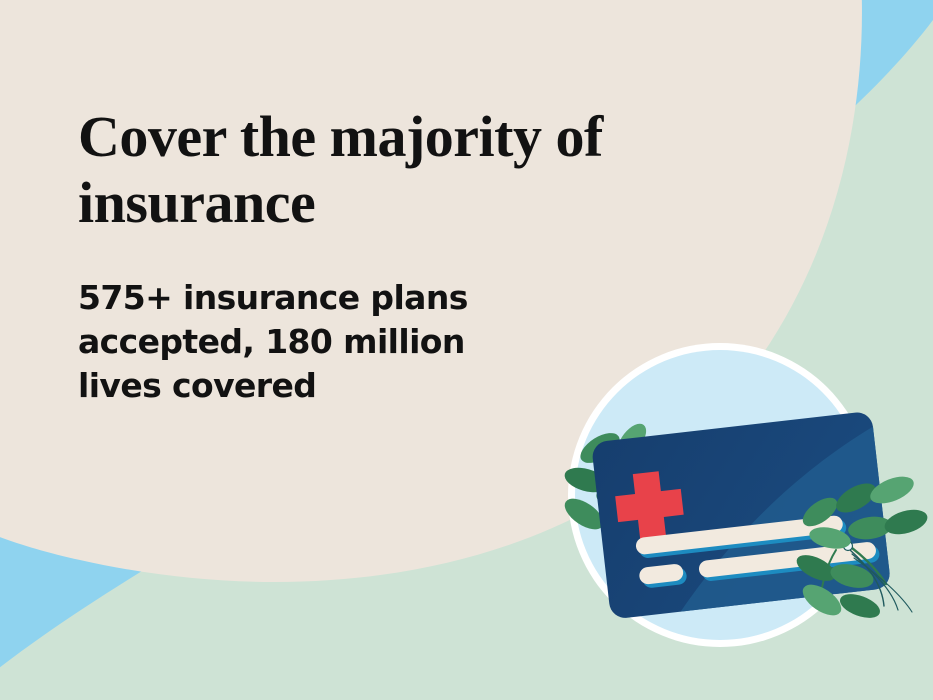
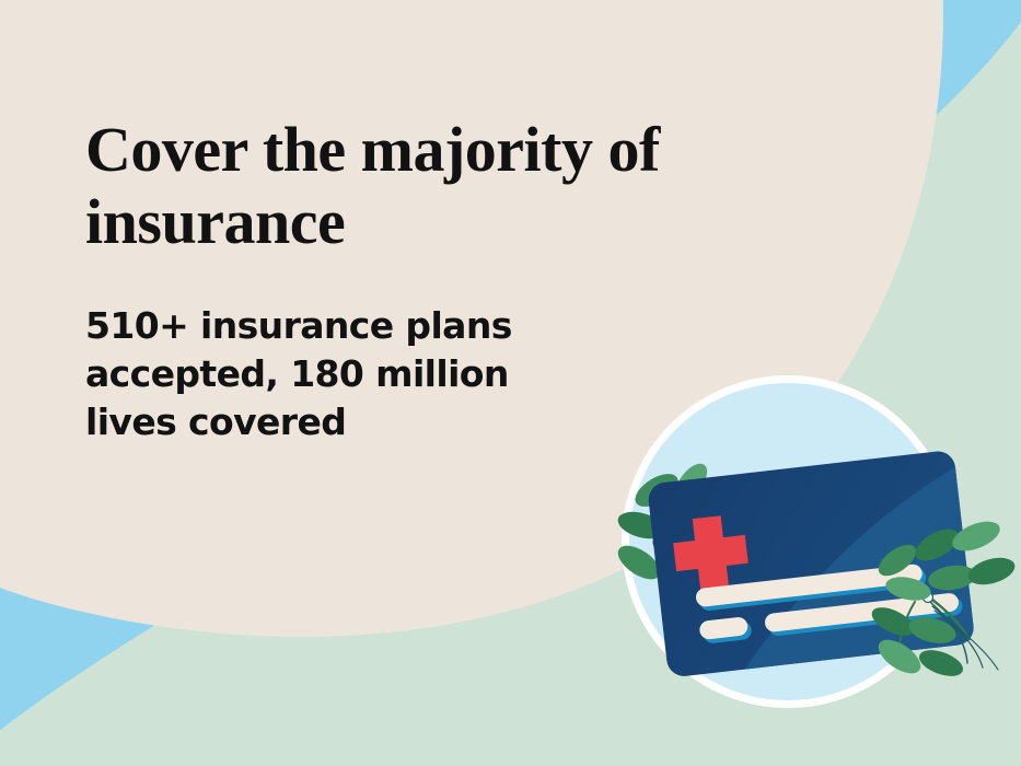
  Cover the majority of
  insurance
- 575+ insurance plans
+ 510+ insurance plans
  accepted, 180 million
  lives covered
